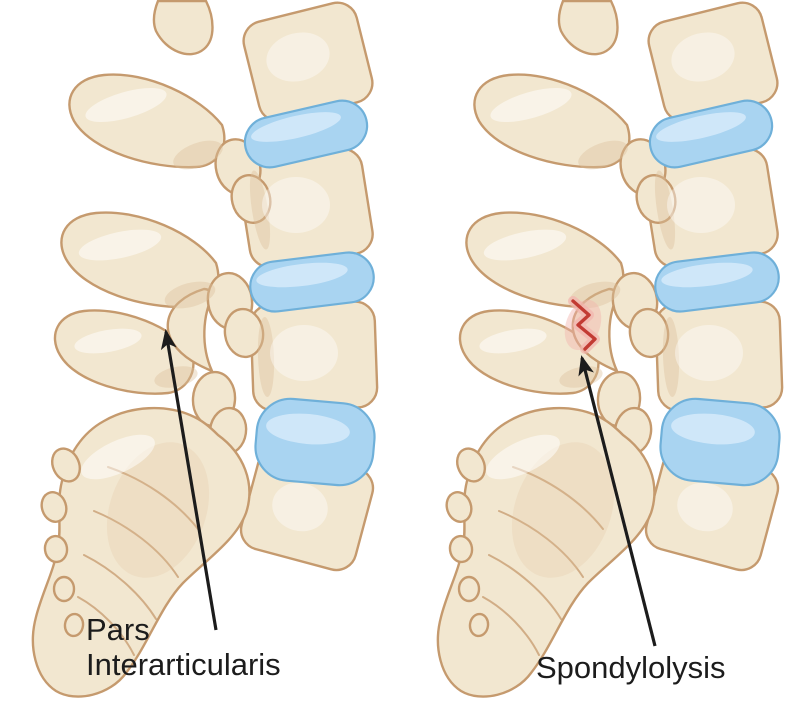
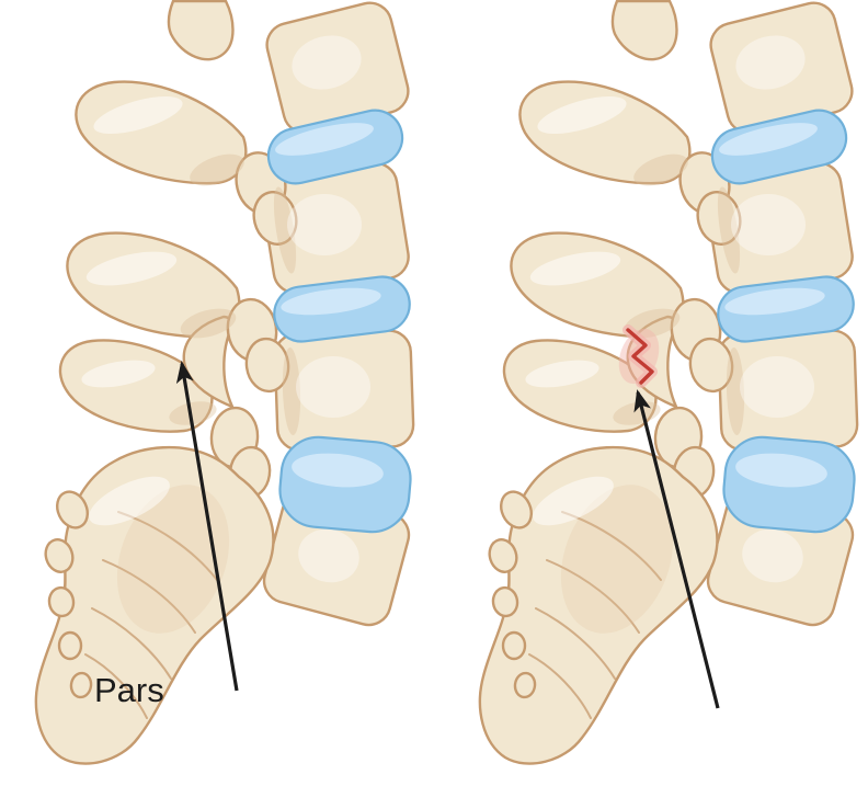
  Pars
- Interarticularis
- Spondylolysis
